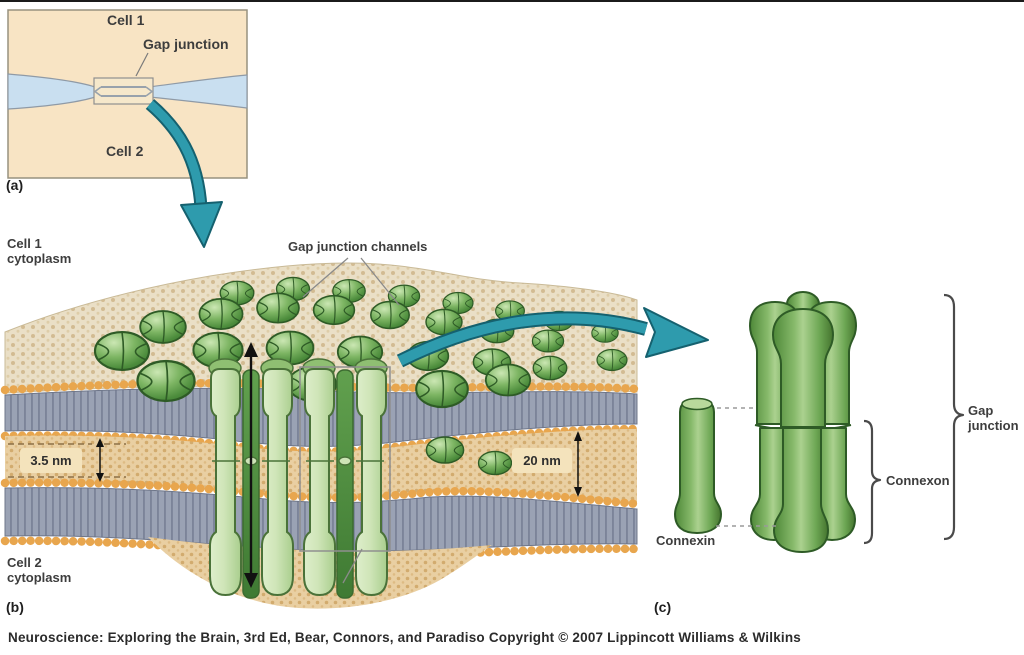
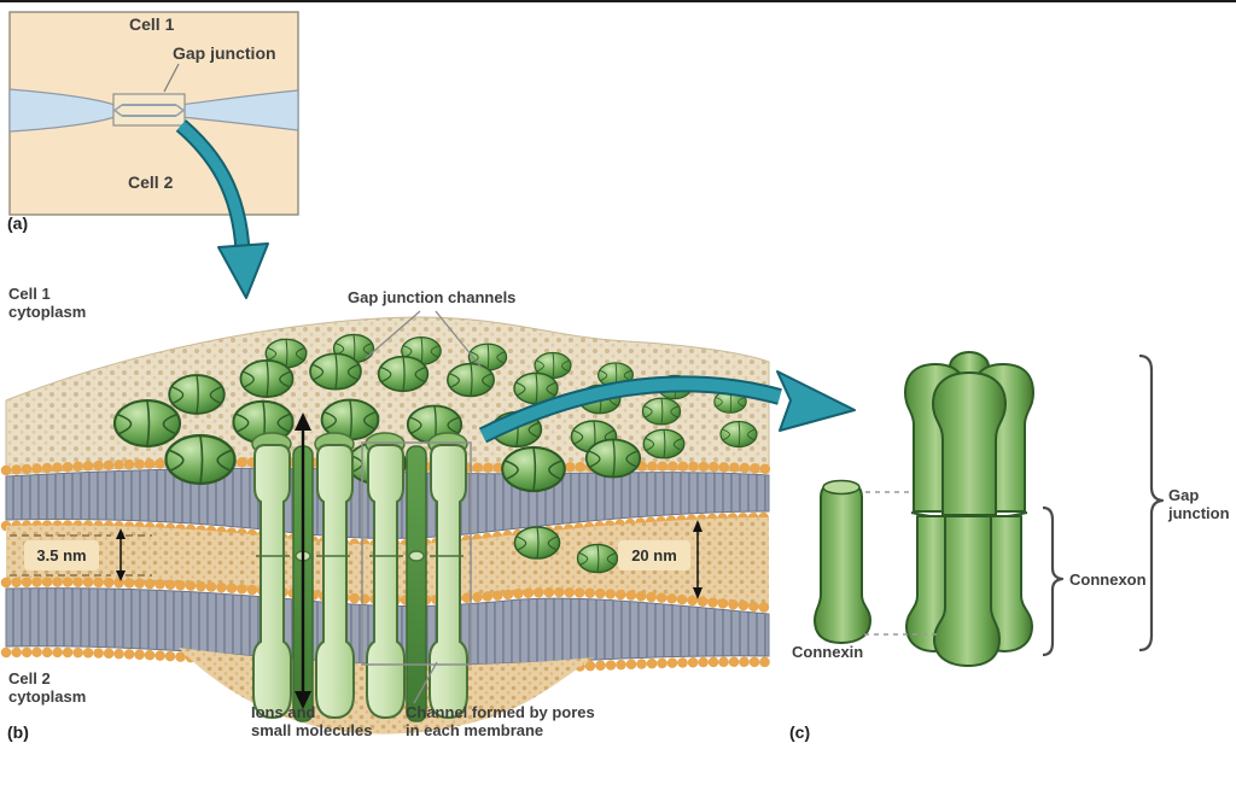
  Cell 1
  Gap junction
  Cell 2
  (a)
  Cell 1
  cytoplasm
  Gap junction channels
  3.5 nm
  20 nm
  Cell 2
  cytoplasm
  (b)
+ Ions and
+ small molecules
+ Channel formed by pores
+ in each membrane
  Connexin
  Connexon
  Gap
  junction
  (c)
- Neuroscience: Exploring the Brain, 3rd Ed, Bear, Connors, and Paradiso Copyright © 2007 Lippincott Williams & Wilkins
